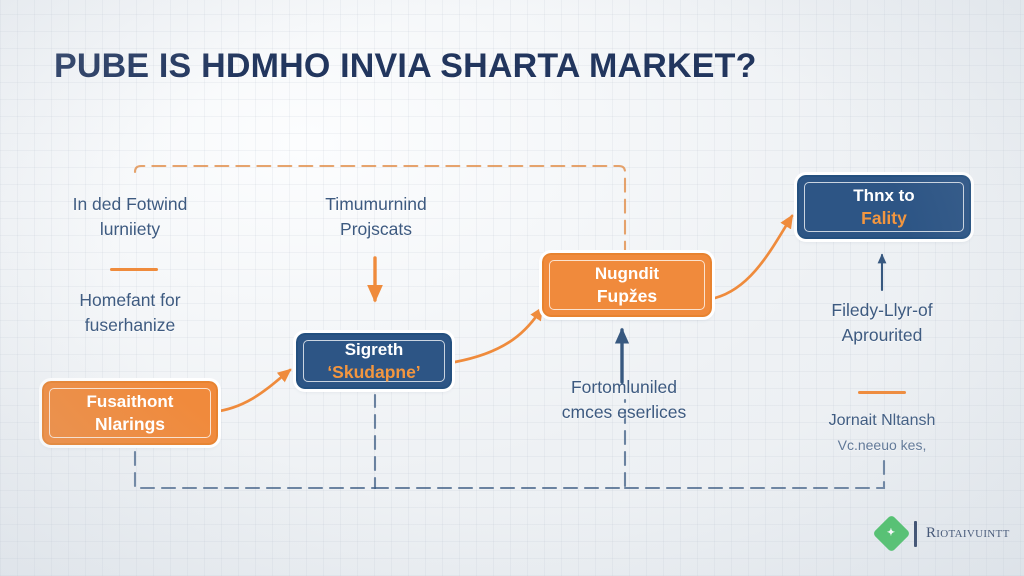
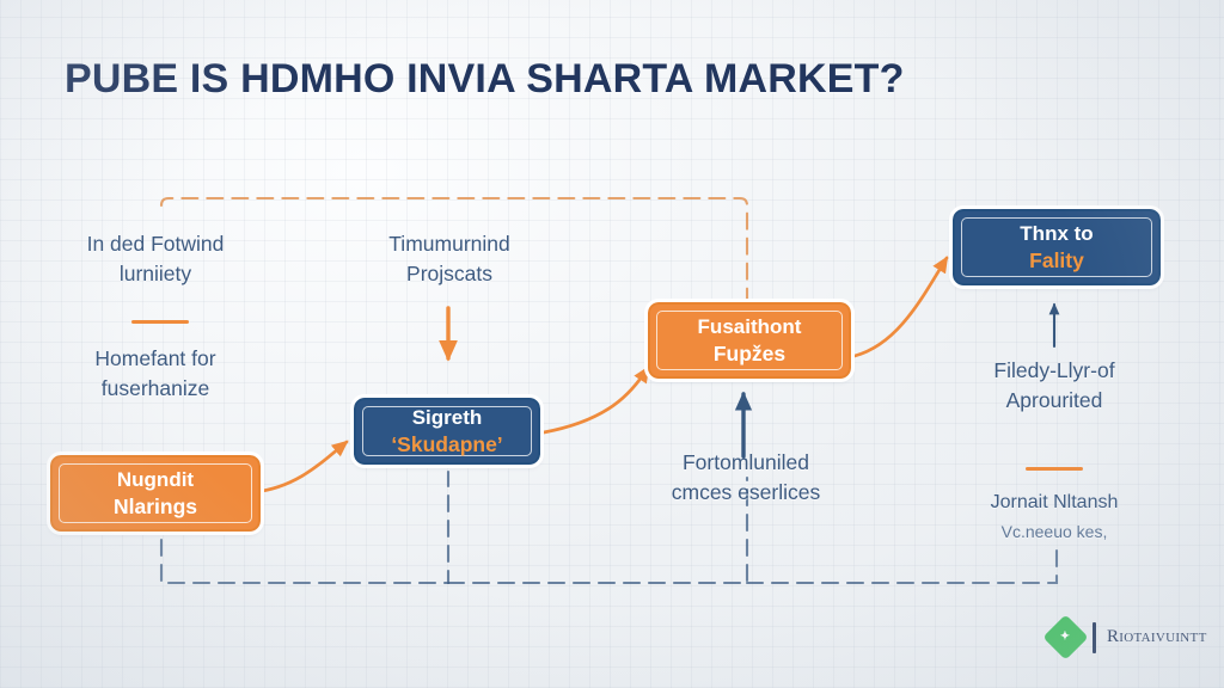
- Fusaithont
+ Nugndit
  Nlarings
  Sigreth
  ‘Skudapne’
- Nugndit
+ Fusaithont
  Fupžes
  Thnx to
  Fality
